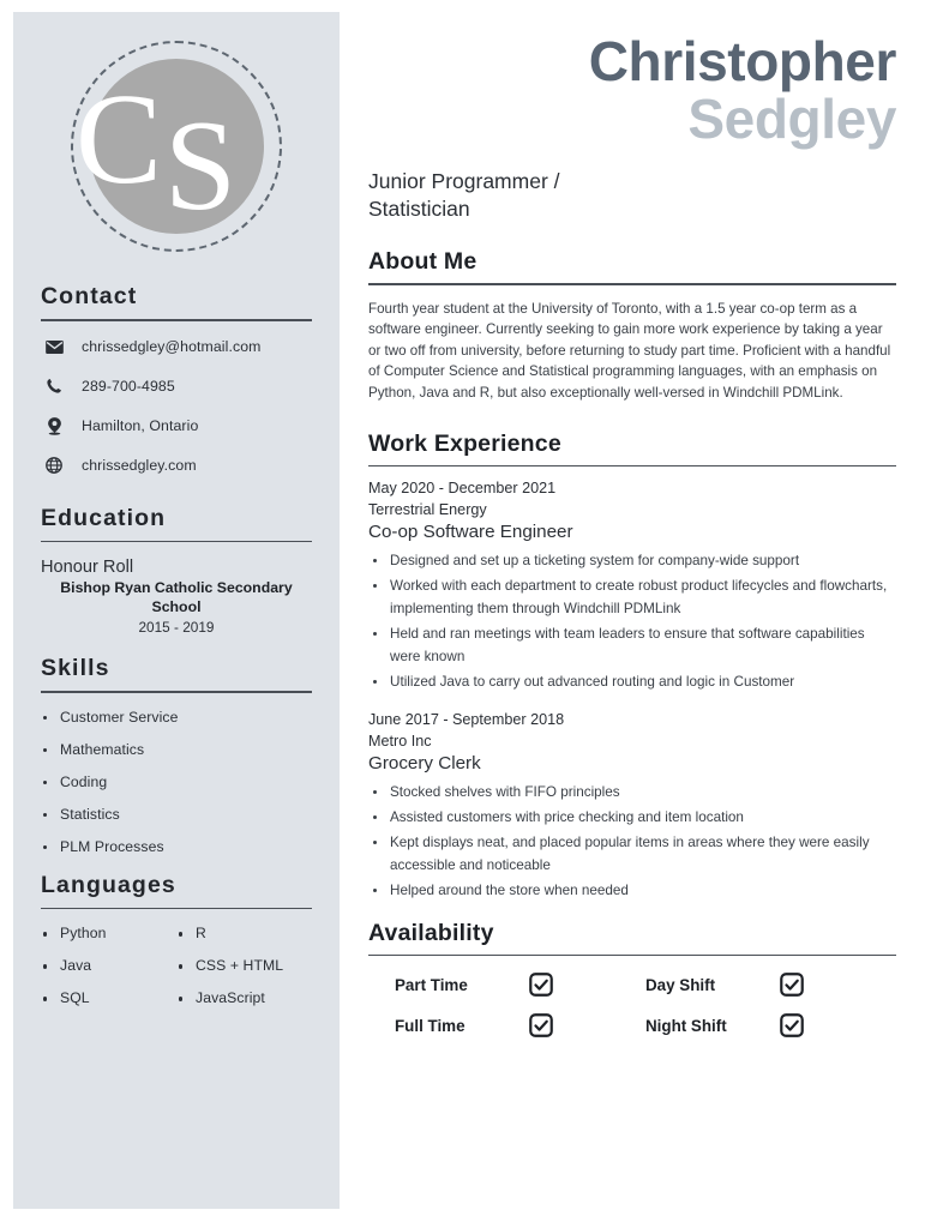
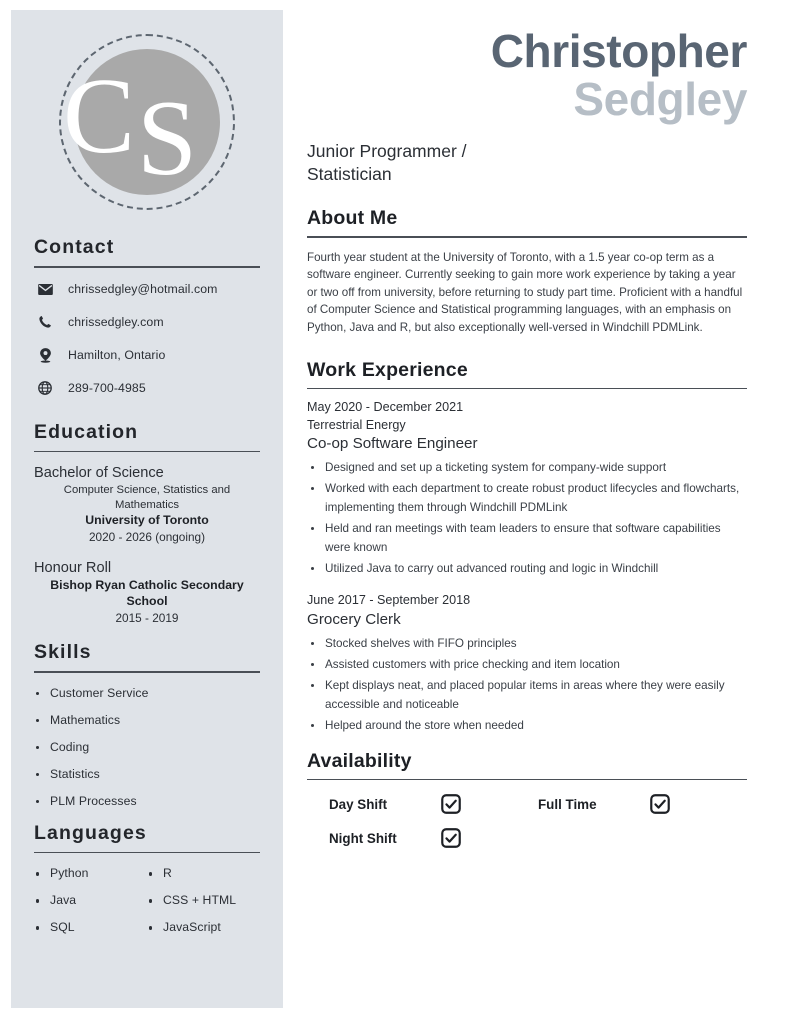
  C
  S
  Contact
  chrissedgley@hotmail.com
- 289-700-4985
+ chrissedgley.com
  Hamilton, Ontario
- chrissedgley.com
+ 289-700-4985
  Education
+ Bachelor of Science
+ Computer Science, Statistics and Mathematics
+ University of Toronto
+ 2020 - 2026 (ongoing)
  Honour Roll
  Bishop Ryan Catholic Secondary School
  2015 - 2019
  Skills
  Customer Service
  Mathematics
  Coding
  Statistics
  PLM Processes
  Languages
  Python
  Java
  SQL
  R
  CSS + HTML
  JavaScript
  Christopher
  Sedgley
  Junior Programmer / Statistician
  About Me
  Fourth year student at the University of Toronto, with a 1.5 year co-op term as a software engineer. Currently seeking to gain more work experience by taking a year or two off from university, before returning to study part time. Proficient with a handful of Computer Science and Statistical programming languages, with an emphasis on Python, Java and R, but also exceptionally well-versed in Windchill PDMLink.
  Work Experience
  May 2020 - December 2021
  Terrestrial Energy
  Co-op Software Engineer
  Designed and set up a ticketing system for company-wide support
  Worked with each department to create robust product lifecycles and flowcharts, implementing them through Windchill PDMLink
  Held and ran meetings with team leaders to ensure that software capabilities were known
- Utilized Java to carry out advanced routing and logic in Customer
+ Utilized Java to carry out advanced routing and logic in Windchill
  June 2017 - September 2018
- Metro Inc
  Grocery Clerk
  Stocked shelves with FIFO principles
  Assisted customers with price checking and item location
  Kept displays neat, and placed popular items in areas where they were easily accessible and noticeable
  Helped around the store when needed
  Availability
- Part Time
  Day Shift
  Full Time
  Night Shift
